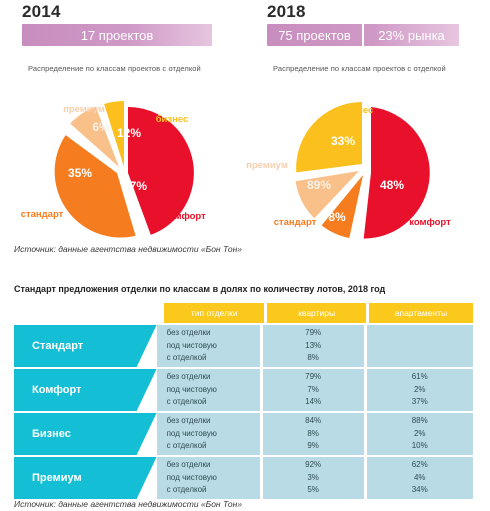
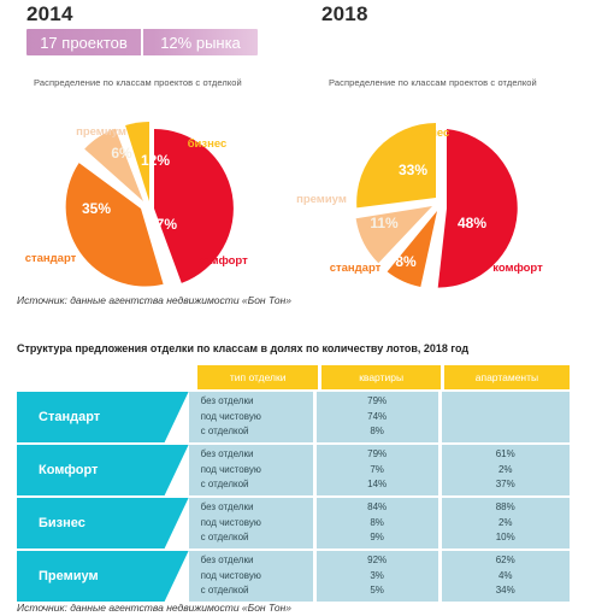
  2014
  17 проектов
+ 12% рынка
  Распределение по классам проектов с отделкой
  47%
  35%
  6%
  12%
  комфорт
  стандарт
  премиум
  бизнес
  2018
- 75 проектов
- 23% рынка
  Распределение по классам проектов с отделкой
  48%
  8%
- 89%
+ 11%
  33%
  комфорт
  стандарт
  премиум
  бизнес
  Источник: данные агентства недвижимости «Бон Тон»
- Стандарт предложения отделки по классам в долях по количеству лотов, 2018 год
+ Структура предложения отделки по классам в долях по количеству лотов, 2018 год
  тип отделки
  квартиры
  апартаменты
  Стандарт
  без отделки
  под чистовую
  с отделкой
  79%
- 13%
+ 74%
  8%
  Комфорт
  без отделки
  под чистовую
  с отделкой
  79%
  7%
  14%
  61%
  2%
  37%
  Бизнес
  без отделки
  под чистовую
  с отделкой
  84%
  8%
  9%
  88%
  2%
  10%
  Премиум
  без отделки
  под чистовую
  с отделкой
  92%
  3%
  5%
  62%
  4%
  34%
  Источник: данные агентства недвижимости «Бон Тон»
